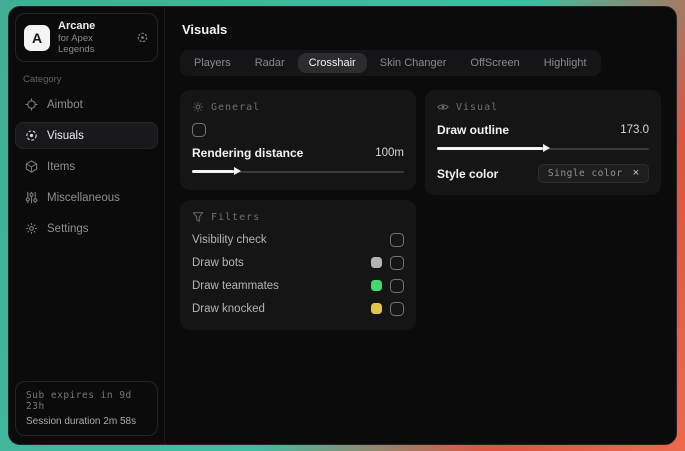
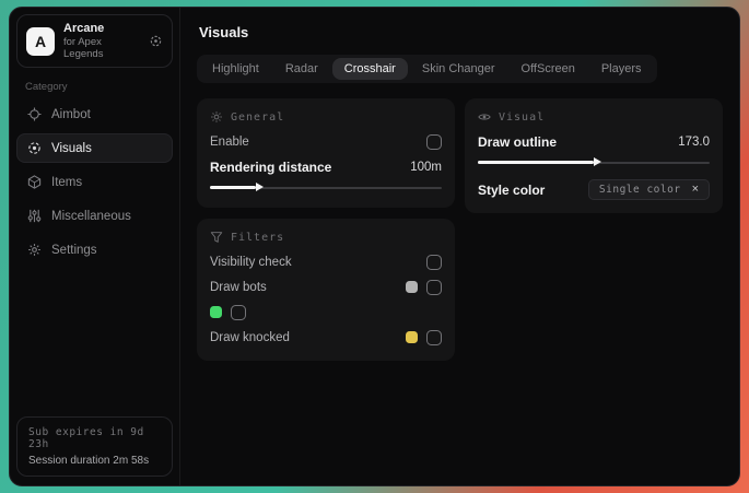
  A
  Arcane
  for Apex Legends
  Category
  Aimbot
  Visuals
  Items
  Miscellaneous
  Settings
  Sub expires in 9d 23h
  Session duration 2m 58s
  Visuals
- Players
+ Highlight
  Radar
  Crosshair
  Skin Changer
  OffScreen
- Highlight
+ Players
  General
+ Enable
  Rendering distance
  100m
  Filters
  Visibility check
  Draw bots
- Draw teammates
  Draw knocked
  Visual
  Draw outline
  173.0
  Style color
  Single color
  ×
